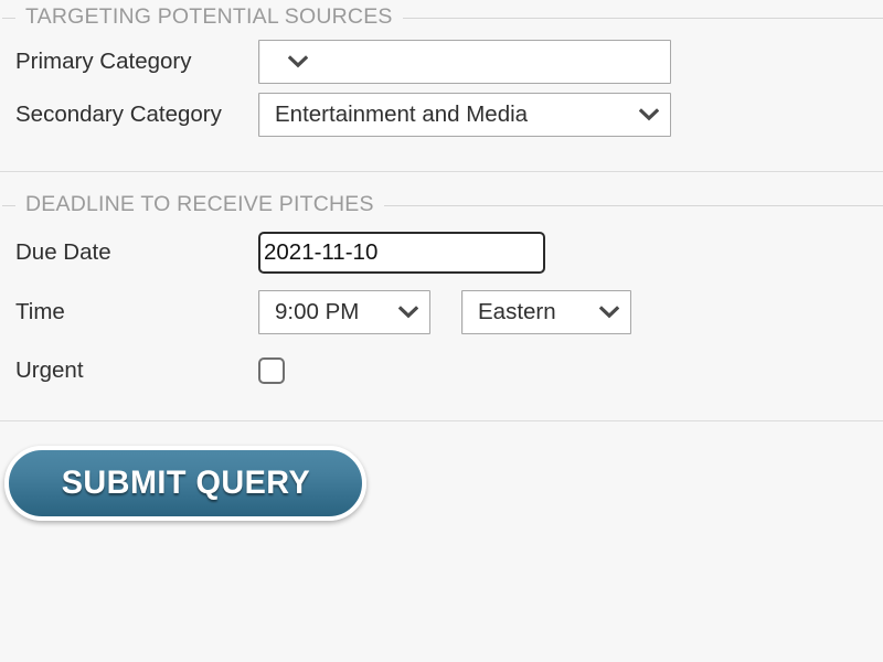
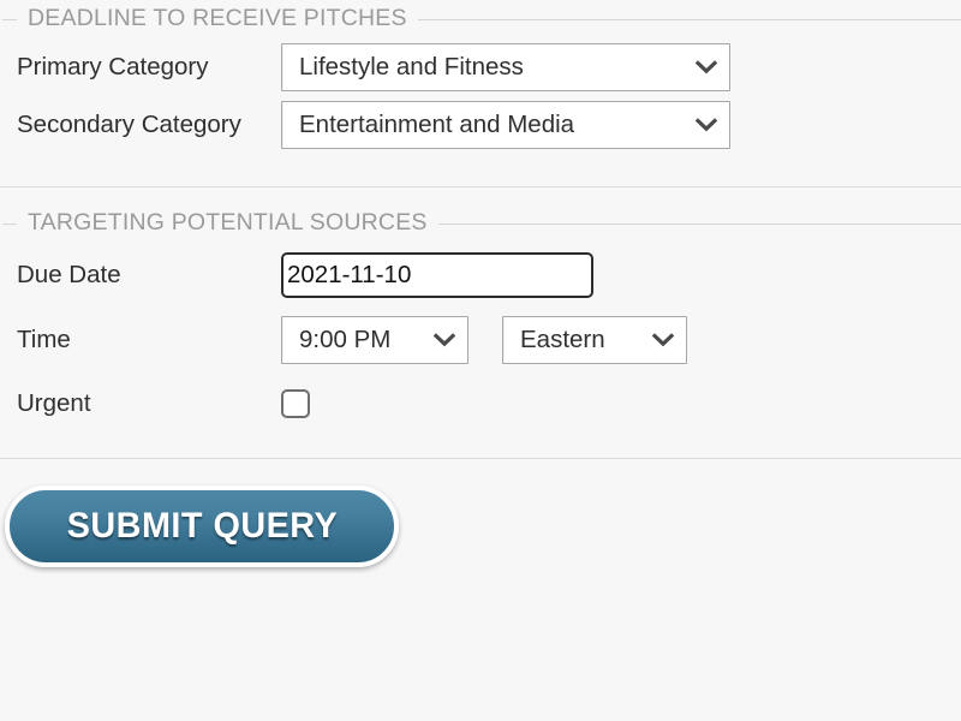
- TARGETING POTENTIAL SOURCES
+ DEADLINE TO RECEIVE PITCHES
  Primary Category
+ Lifestyle and Fitness
  Secondary Category
  Entertainment and Media
- DEADLINE TO RECEIVE PITCHES
+ TARGETING POTENTIAL SOURCES
  Due Date
  2021-11-10
  Time
  9:00 PM
  Eastern
  Urgent
  SUBMIT QUERY
